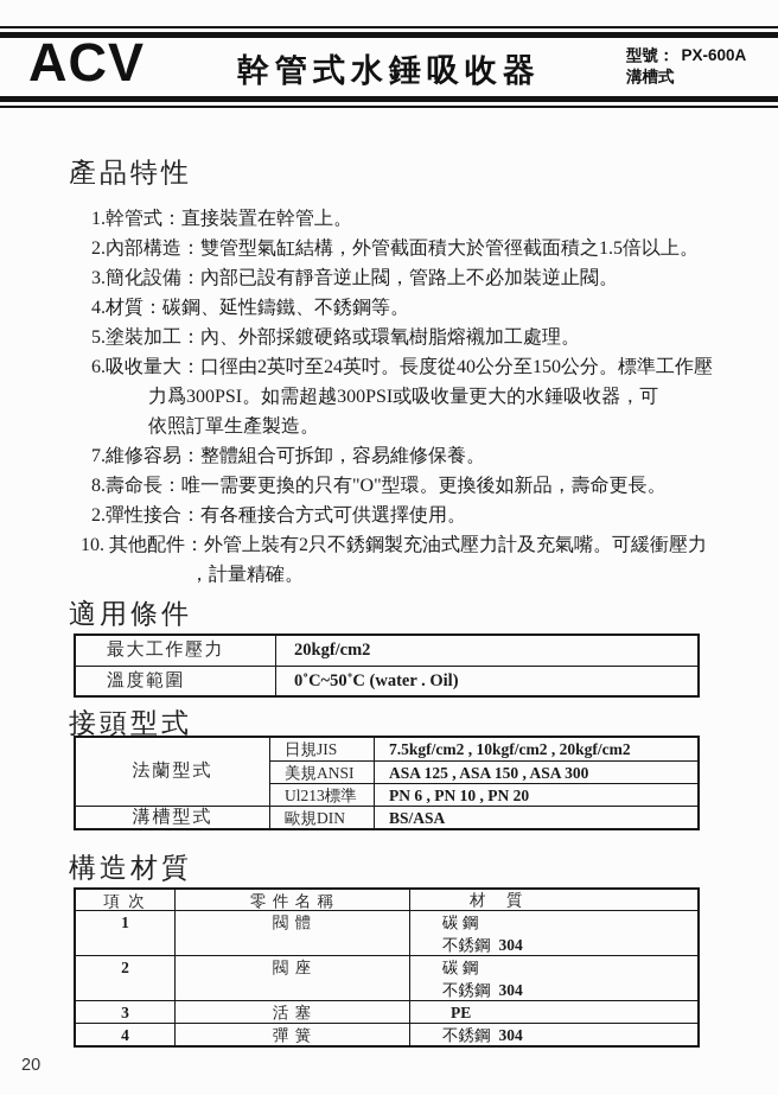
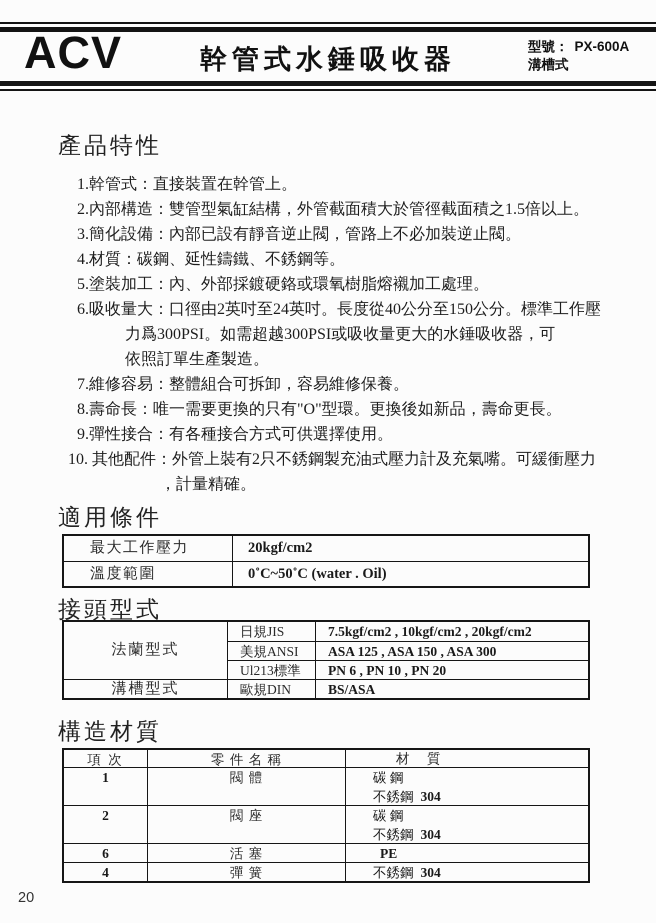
  ACV
  幹管式水錘吸收器
  型號： PX-600A
  溝槽式
  產品特性
  1.幹管式：直接裝置在幹管上。
  2.內部構造：雙管型氣缸結構，外管截面積大於管徑截面積之1.5倍以上。
  3.簡化設備：內部已設有靜音逆止閥，管路上不必加裝逆止閥。
  4.材質：碳鋼、延性鑄鐵、不銹鋼等。
  5.塗裝加工：內、外部採鍍硬鉻或環氧樹脂熔襯加工處理。
  6.吸收量大：口徑由2英吋至24英吋。長度從40公分至150公分。標準工作壓
  力爲300PSI。如需超越300PSI或吸收量更大的水錘吸收器，可
  依照訂單生產製造。
  7.維修容易：整體組合可拆卸，容易維修保養。
  8.壽命長：唯一需要更換的只有"O"型環。更換後如新品，壽命更長。
- 2.彈性接合：有各種接合方式可供選擇使用。
+ 9.彈性接合：有各種接合方式可供選擇使用。
  10. 其他配件：外管上裝有2只不銹鋼製充油式壓力計及充氣嘴。可緩衝壓力
  ，計量精確。
  適用條件
  最大工作壓力
  20kgf/cm2
  溫度範圍
  0˚C~50˚C (water . Oil)
  接頭型式
  法蘭型式
  日規JIS
  7.5kgf/cm2 , 10kgf/cm2 , 20kgf/cm2
  美規ANSI
  ASA 125 , ASA 150 , ASA 300
  Ul213標準
  PN 6 , PN 10 , PN 20
  溝槽型式
  歐規DIN
  BS/ASA
  構造材質
  項 次
  零 件 名 稱
  材 質
  1
  閥 體
  碳 鋼
  不銹鋼 304
  2
  閥 座
  碳 鋼
  不銹鋼 304
- 3
+ 6
  活 塞
  PE
  4
  彈 簧
  不銹鋼 304
  20
